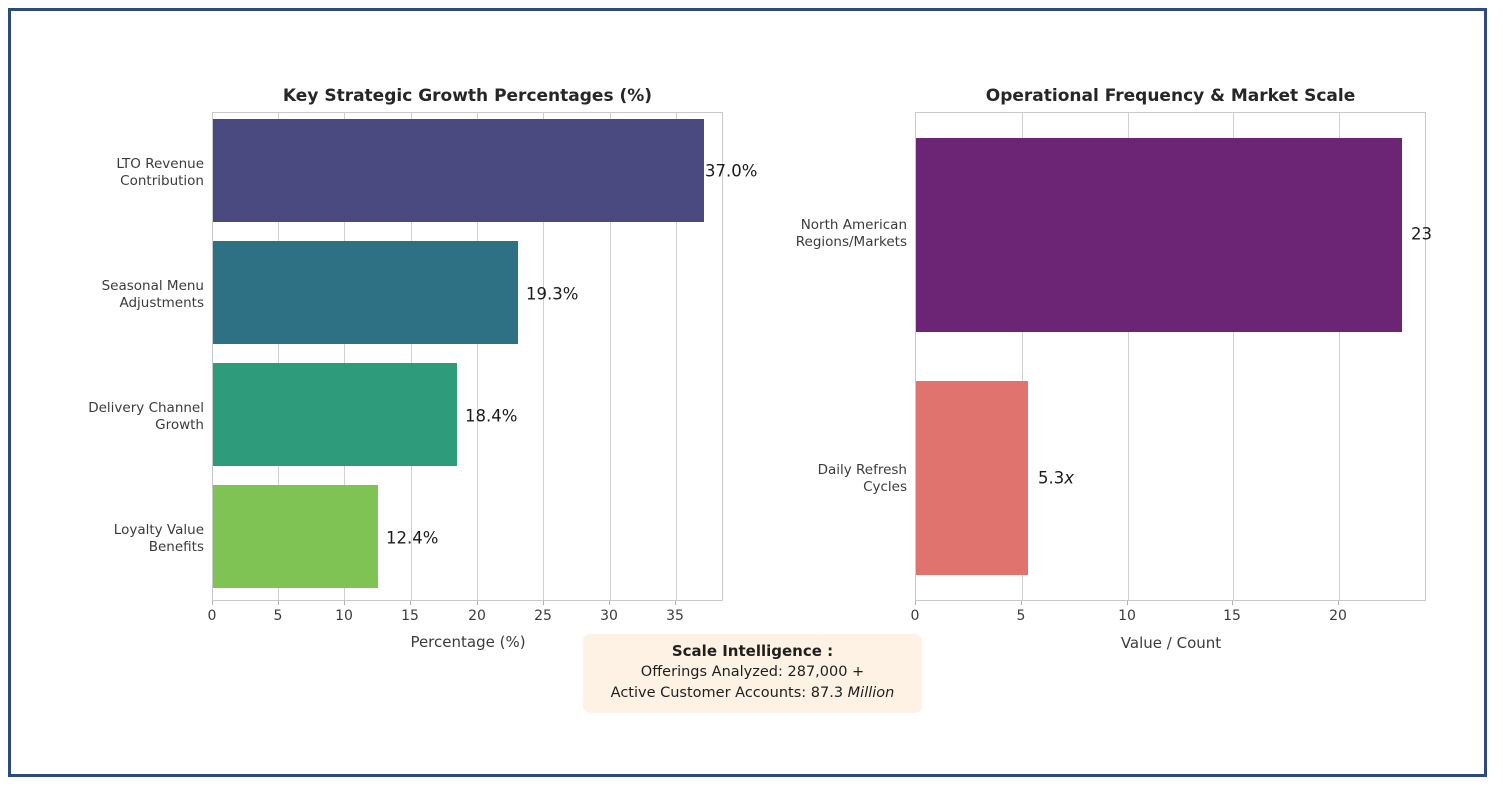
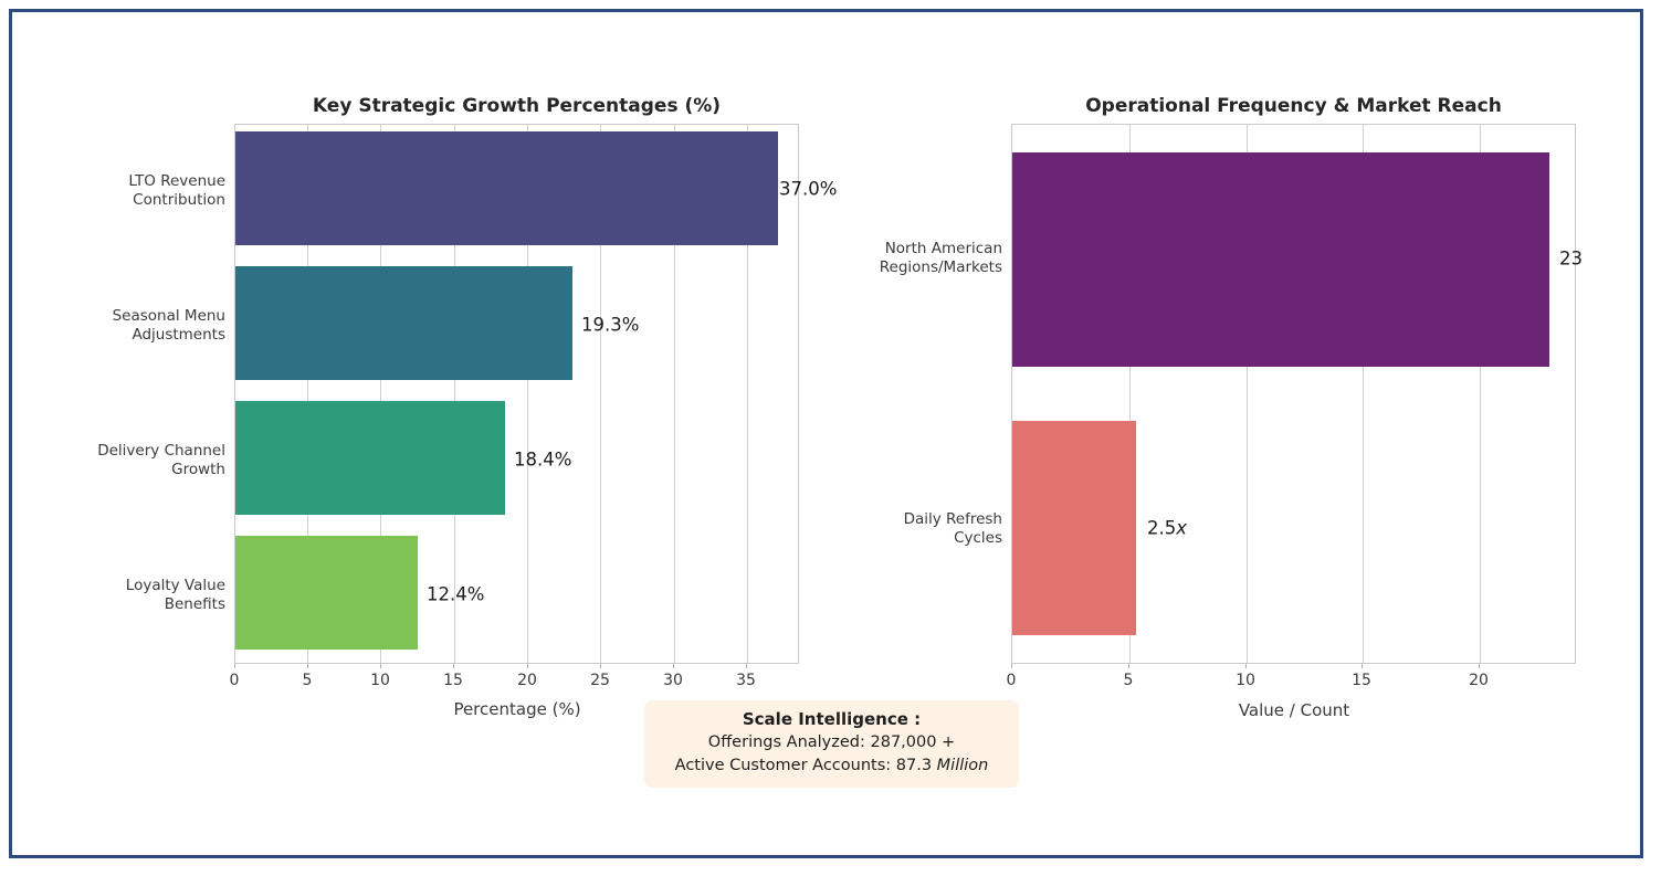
  Key Strategic Growth Percentages (%)
  LTO Revenue
  Contribution
  Seasonal Menu
  Adjustments
  Delivery Channel
  Growth
  Loyalty Value
  Benefits
  37.0%
  19.3%
  18.4%
  12.4%
  0
  5
  10
  15
  20
  25
  30
  35
  Percentage (%)
- Operational Frequency & Market Scale
+ Operational Frequency & Market Reach
  North American
  Regions/Markets
  Daily Refresh
  Cycles
  23
- 5.3x
+ 2.5x
  0
  5
  10
  15
  20
  Value / Count
  Scale Intelligence :
  Offerings Analyzed: 287,000 +
  Active Customer Accounts: 87.3 Million
